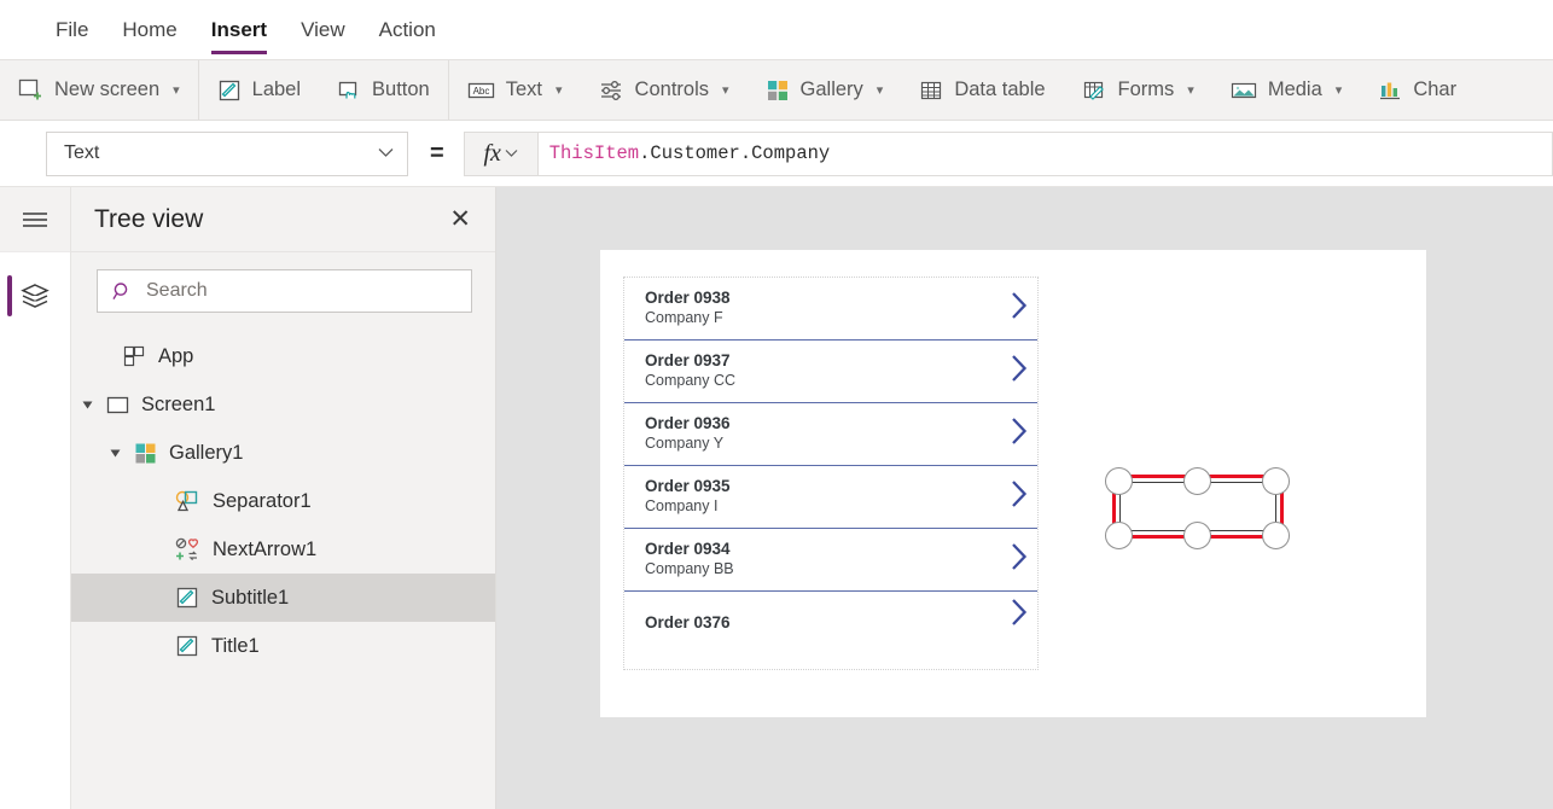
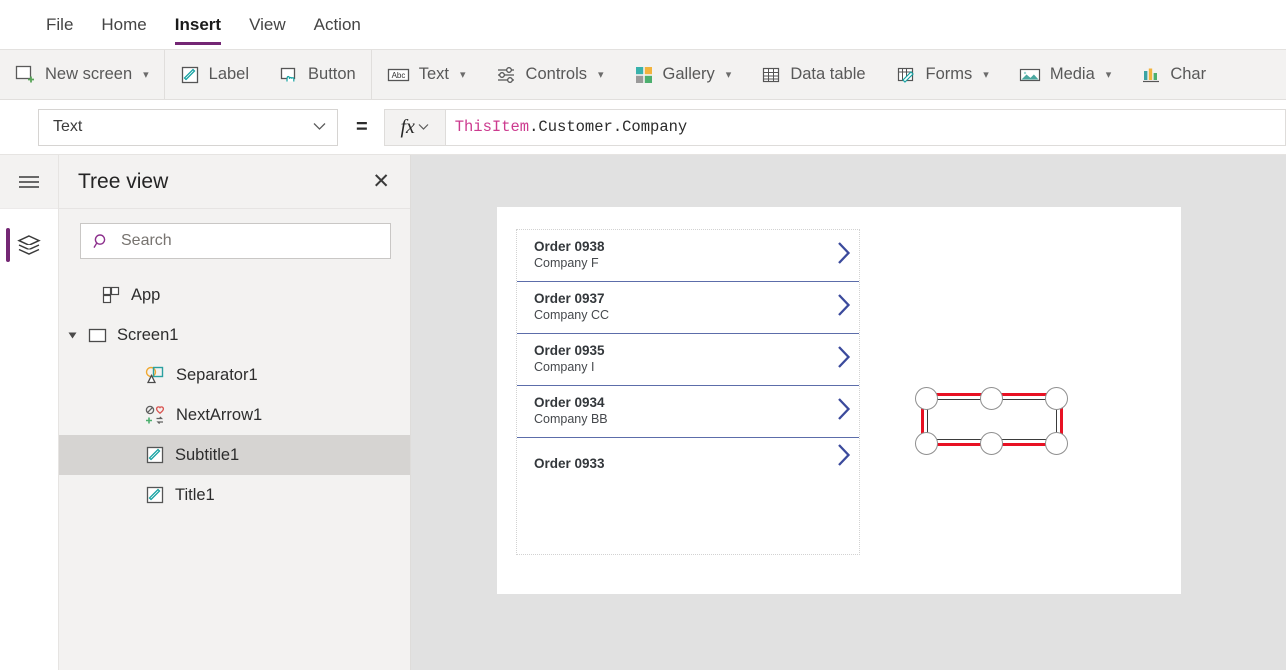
  File
  Home
  Insert
  View
  Action
  New screen
  ▾
  Label
  Button
  Abc
  Text
  ▾
  Controls
  ▾
  Gallery
  ▾
  Data table
  Forms
  ▾
  Media
  ▾
  Char
  Text
  =
  fx
  ThisItem
  .Customer.Company
  Tree view
  ✕
  Search
  App
  Screen1
- Gallery1
  Separator1
  NextArrow1
  Subtitle1
  Title1
  Order 0938
  Company F
  Order 0937
  Company CC
- Order 0936
- Company Y
  Order 0935
  Company I
  Order 0934
  Company BB
- Order 0376
+ Order 0933
